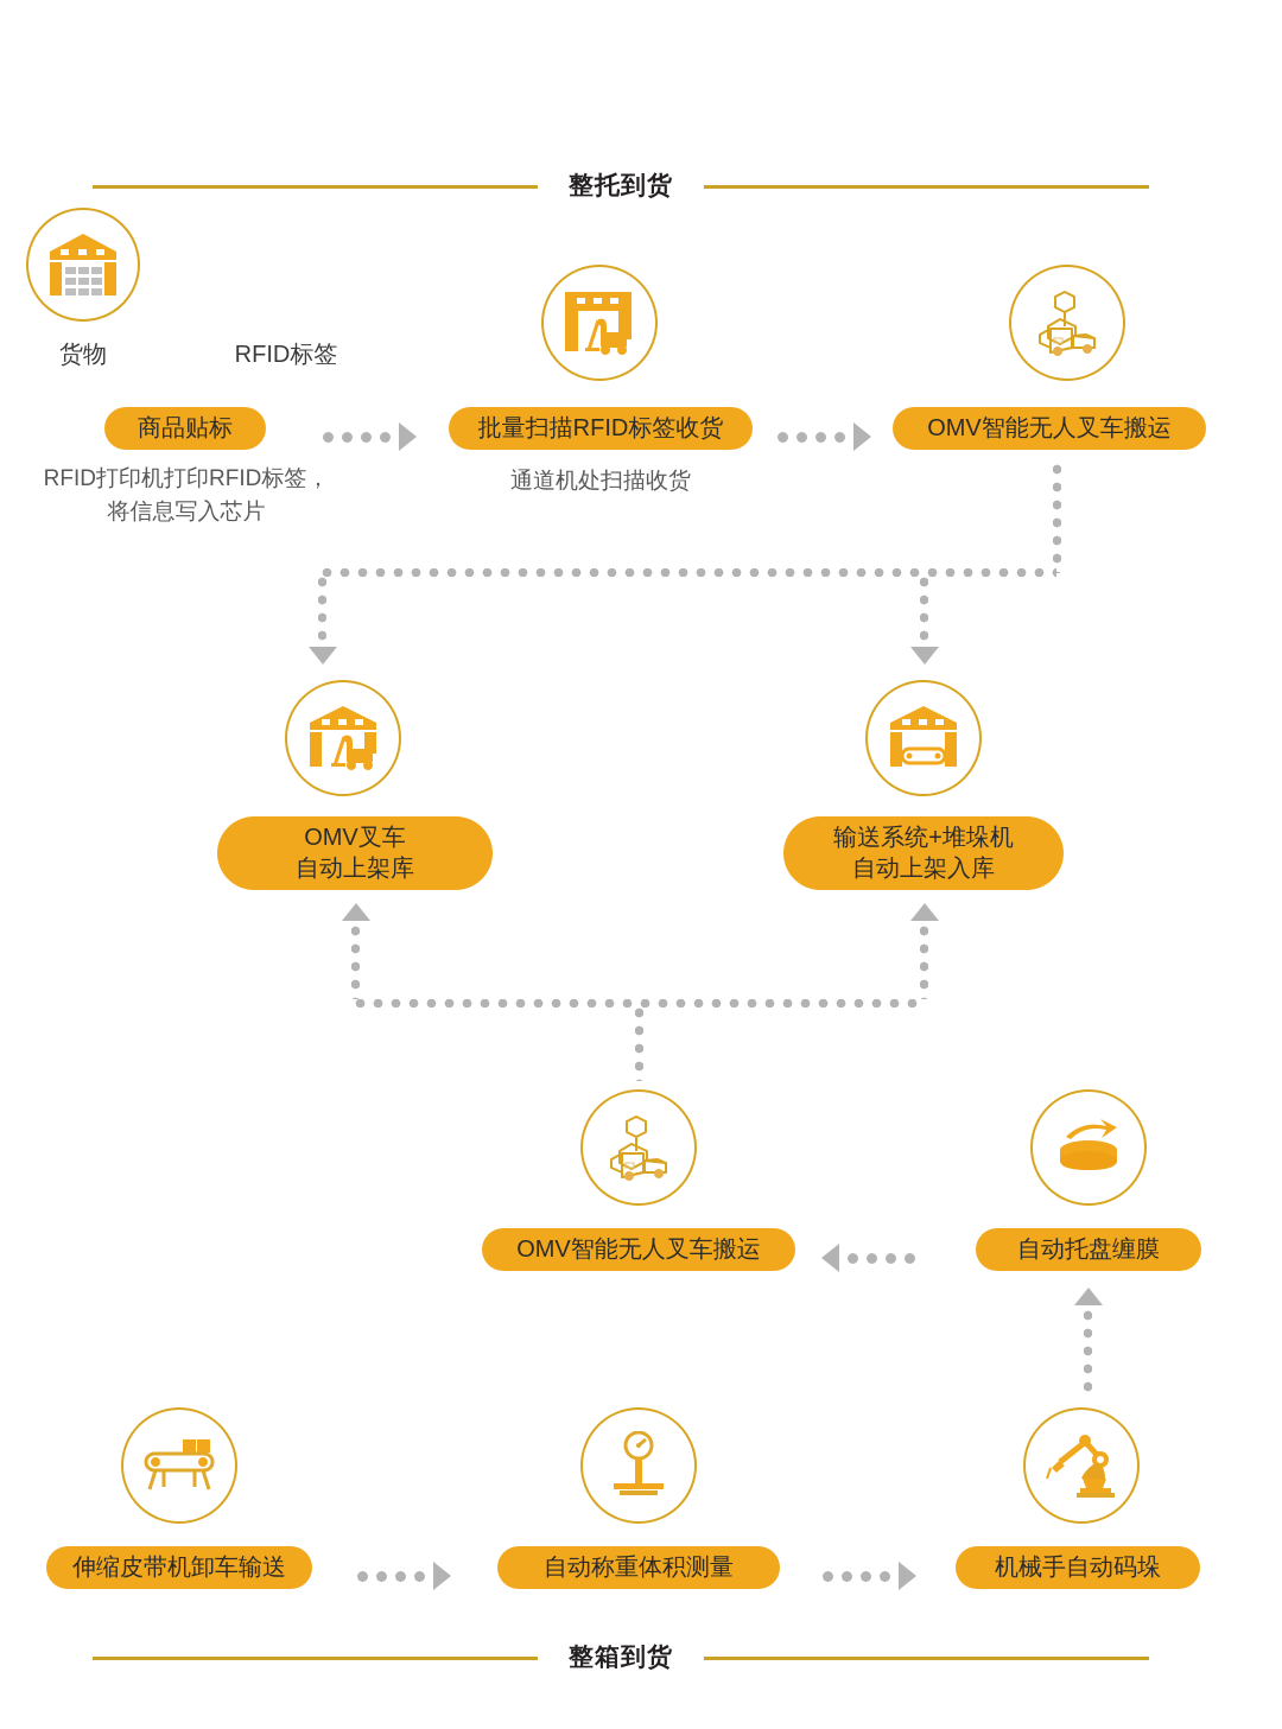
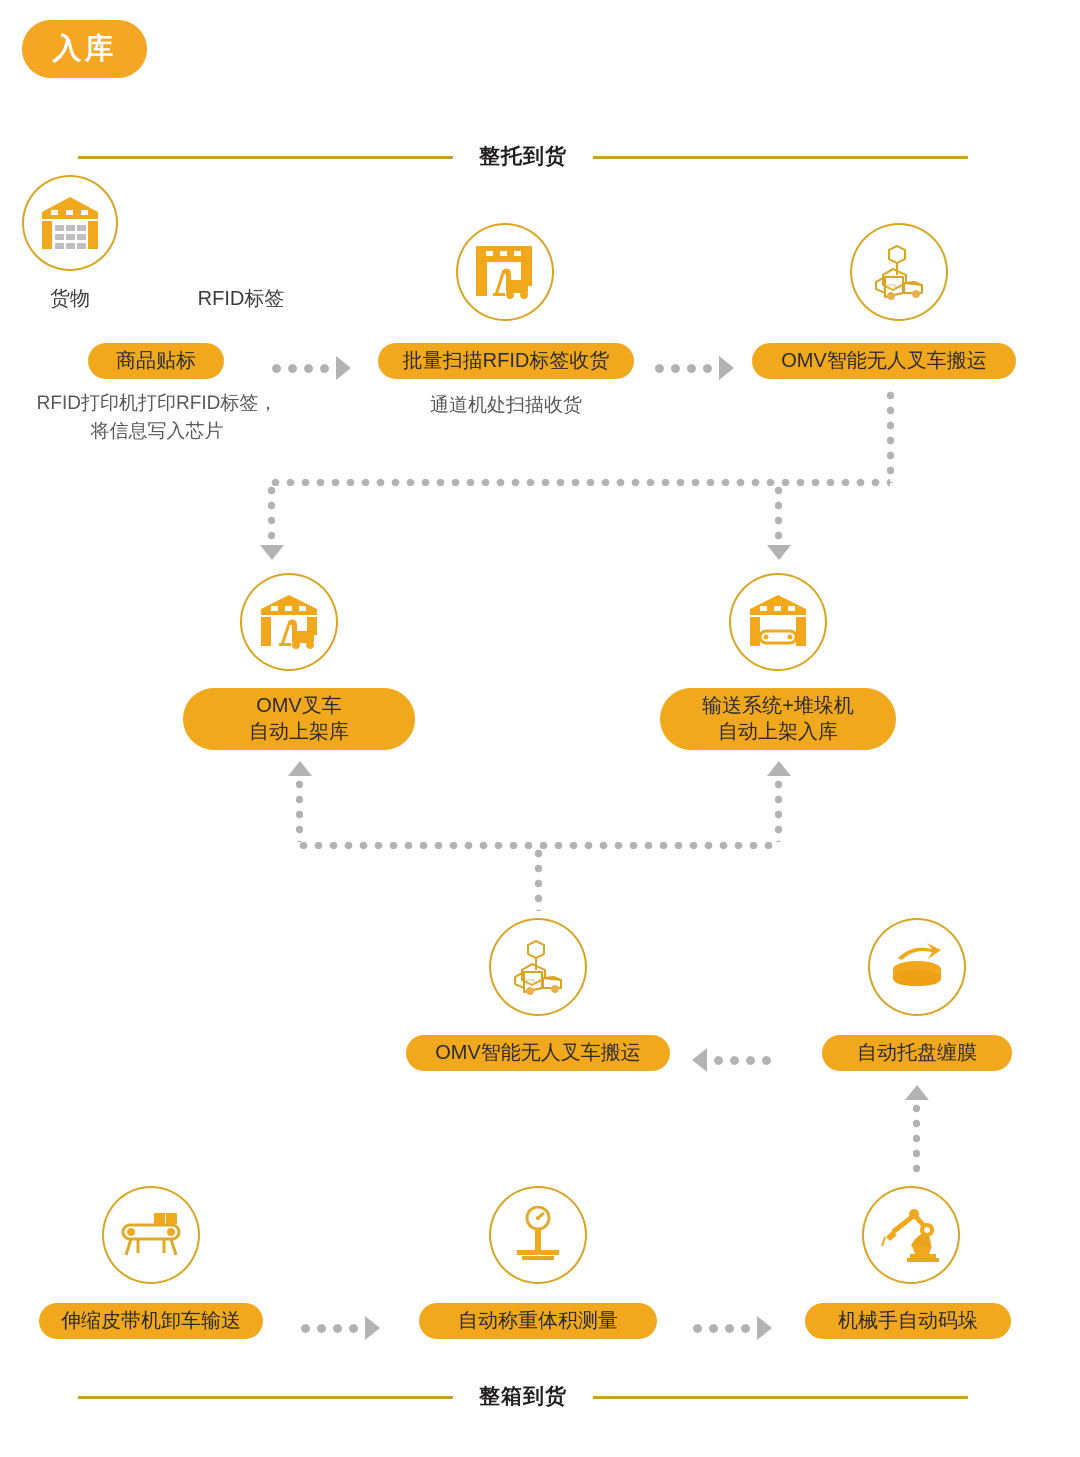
+ 入库
  整托到货
  货物
  RFID标签
  商品贴标
  RFID打印机打印RFID标签，
  将信息写入芯片
  批量扫描RFID标签收货
  通道机处扫描收货
  OMV智能无人叉车搬运
  OMV叉车
  自动上架库
  输送系统+堆垛机
  自动上架入库
  OMV智能无人叉车搬运
  自动托盘缠膜
  伸缩皮带机卸车输送
  自动称重体积测量
  机械手自动码垛
  整箱到货
